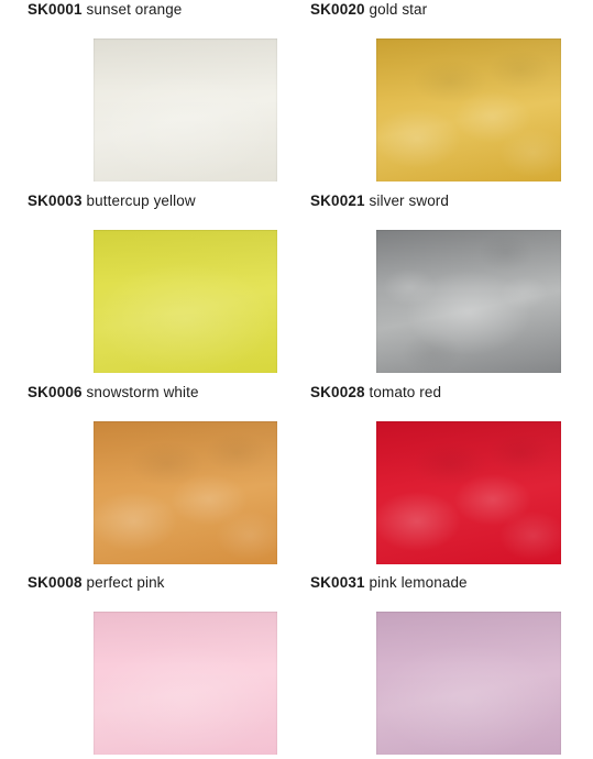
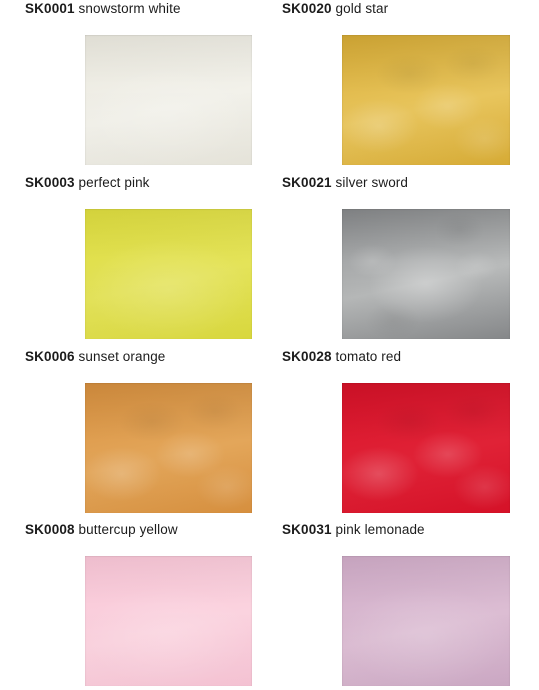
- SK0001 sunset orange
+ SK0001 snowstorm white
  SK0020 gold star
- SK0003 buttercup yellow
+ SK0003 perfect pink
  SK0021 silver sword
- SK0006 snowstorm white
+ SK0006 sunset orange
  SK0028 tomato red
- SK0008 perfect pink
+ SK0008 buttercup yellow
  SK0031 pink lemonade
